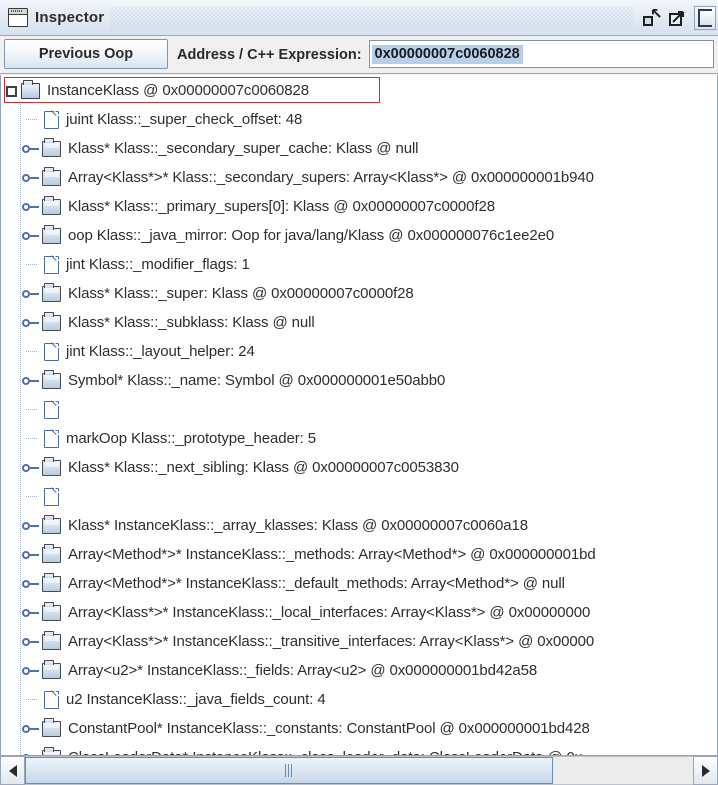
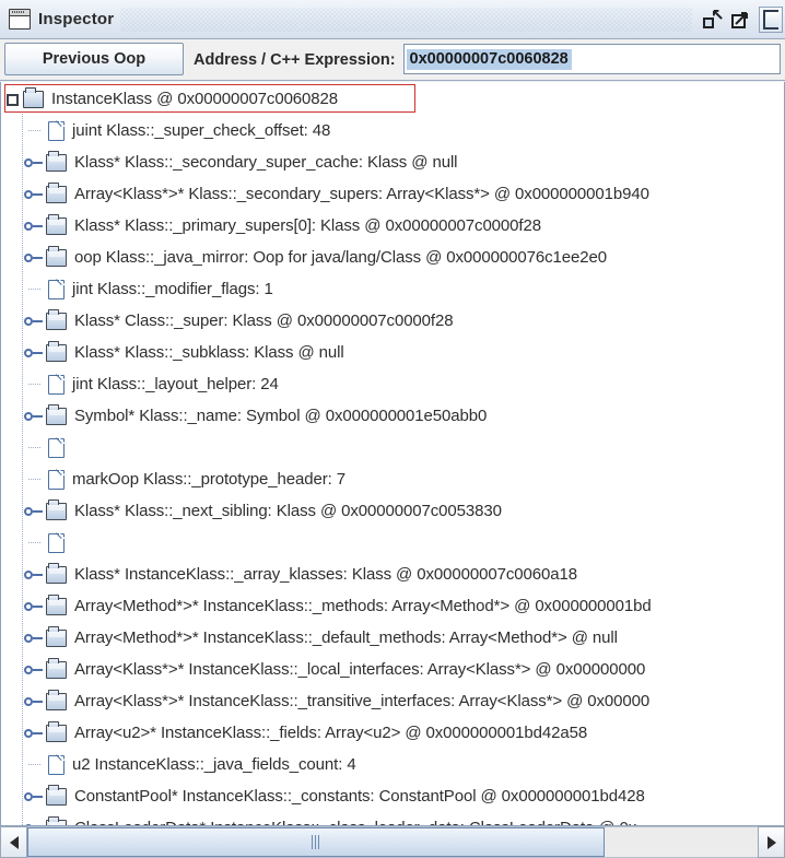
  Inspector
  Previous Oop
  Address / C++ Expression:
  0x00000007c0060828
  InstanceKlass @ 0x00000007c0060828
  juint Klass::_super_check_offset: 48
  Klass* Klass::_secondary_super_cache: Klass @ null
  Array<Klass*>* Klass::_secondary_supers: Array<Klass*> @ 0x000000001b940
  Klass* Klass::_primary_supers[0]: Klass @ 0x00000007c0000f28
- oop Klass::_java_mirror: Oop for java/lang/Klass @ 0x000000076c1ee2e0
+ oop Klass::_java_mirror: Oop for java/lang/Class @ 0x000000076c1ee2e0
  jint Klass::_modifier_flags: 1
- Klass* Klass::_super: Klass @ 0x00000007c0000f28
+ Klass* Class::_super: Klass @ 0x00000007c0000f28
  Klass* Klass::_subklass: Klass @ null
  jint Klass::_layout_helper: 24
  Symbol* Klass::_name: Symbol @ 0x000000001e50abb0
- markOop Klass::_prototype_header: 5
+ markOop Klass::_prototype_header: 7
  Klass* Klass::_next_sibling: Klass @ 0x00000007c0053830
  Klass* InstanceKlass::_array_klasses: Klass @ 0x00000007c0060a18
  Array<Method*>* InstanceKlass::_methods: Array<Method*> @ 0x000000001bd
  Array<Method*>* InstanceKlass::_default_methods: Array<Method*> @ null
  Array<Klass*>* InstanceKlass::_local_interfaces: Array<Klass*> @ 0x00000000
  Array<Klass*>* InstanceKlass::_transitive_interfaces: Array<Klass*> @ 0x00000
  Array<u2>* InstanceKlass::_fields: Array<u2> @ 0x000000001bd42a58
  u2 InstanceKlass::_java_fields_count: 4
  ConstantPool* InstanceKlass::_constants: ConstantPool @ 0x000000001bd428
